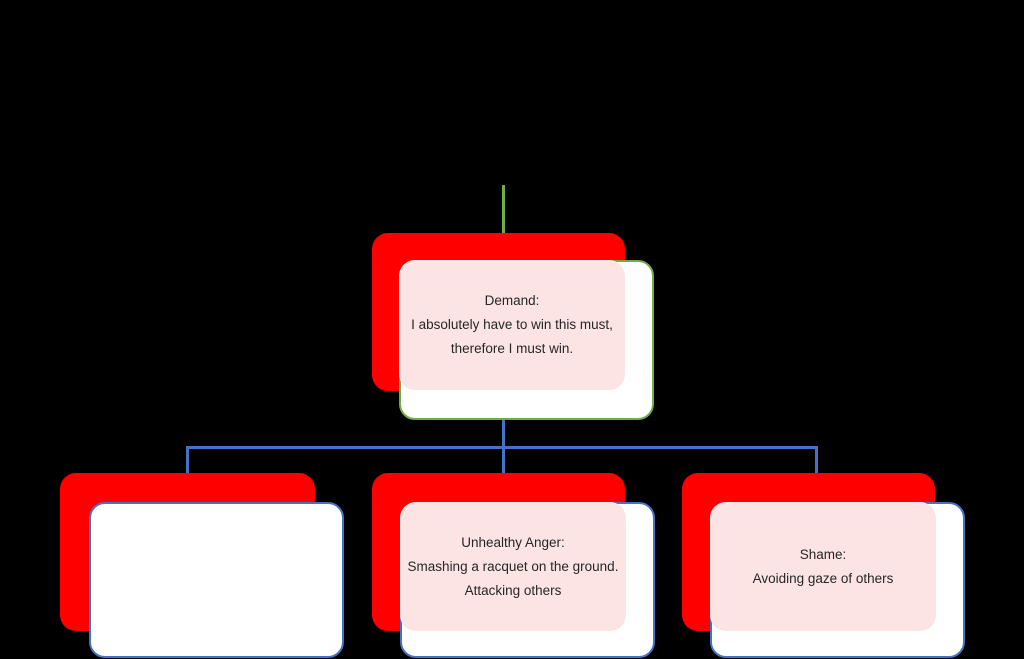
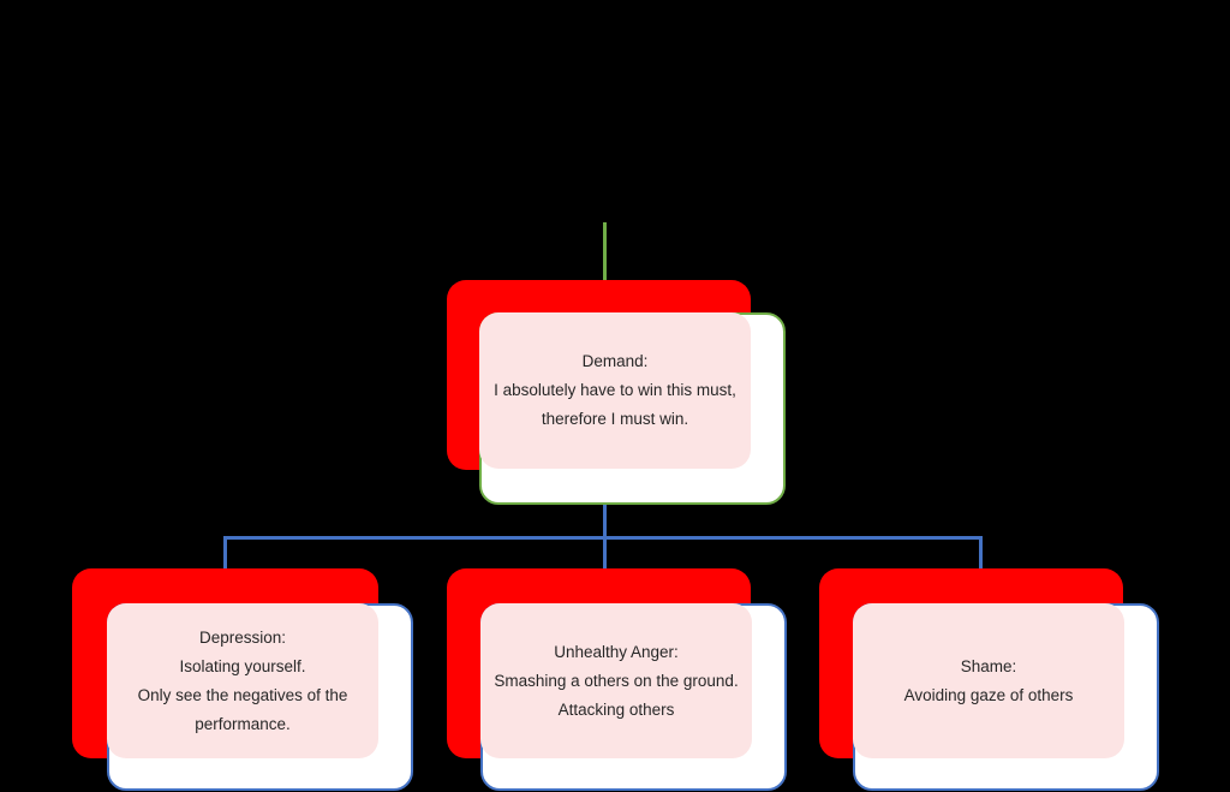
  Demand:
  I absolutely have to win this must,
  therefore I must win.
+ Depression:
+ Isolating yourself.
+ Only see the negatives of the performance.
  Unhealthy Anger:
- Smashing a racquet on the ground.
+ Smashing a others on the ground.
  Attacking others
  Shame:
  Avoiding gaze of others
